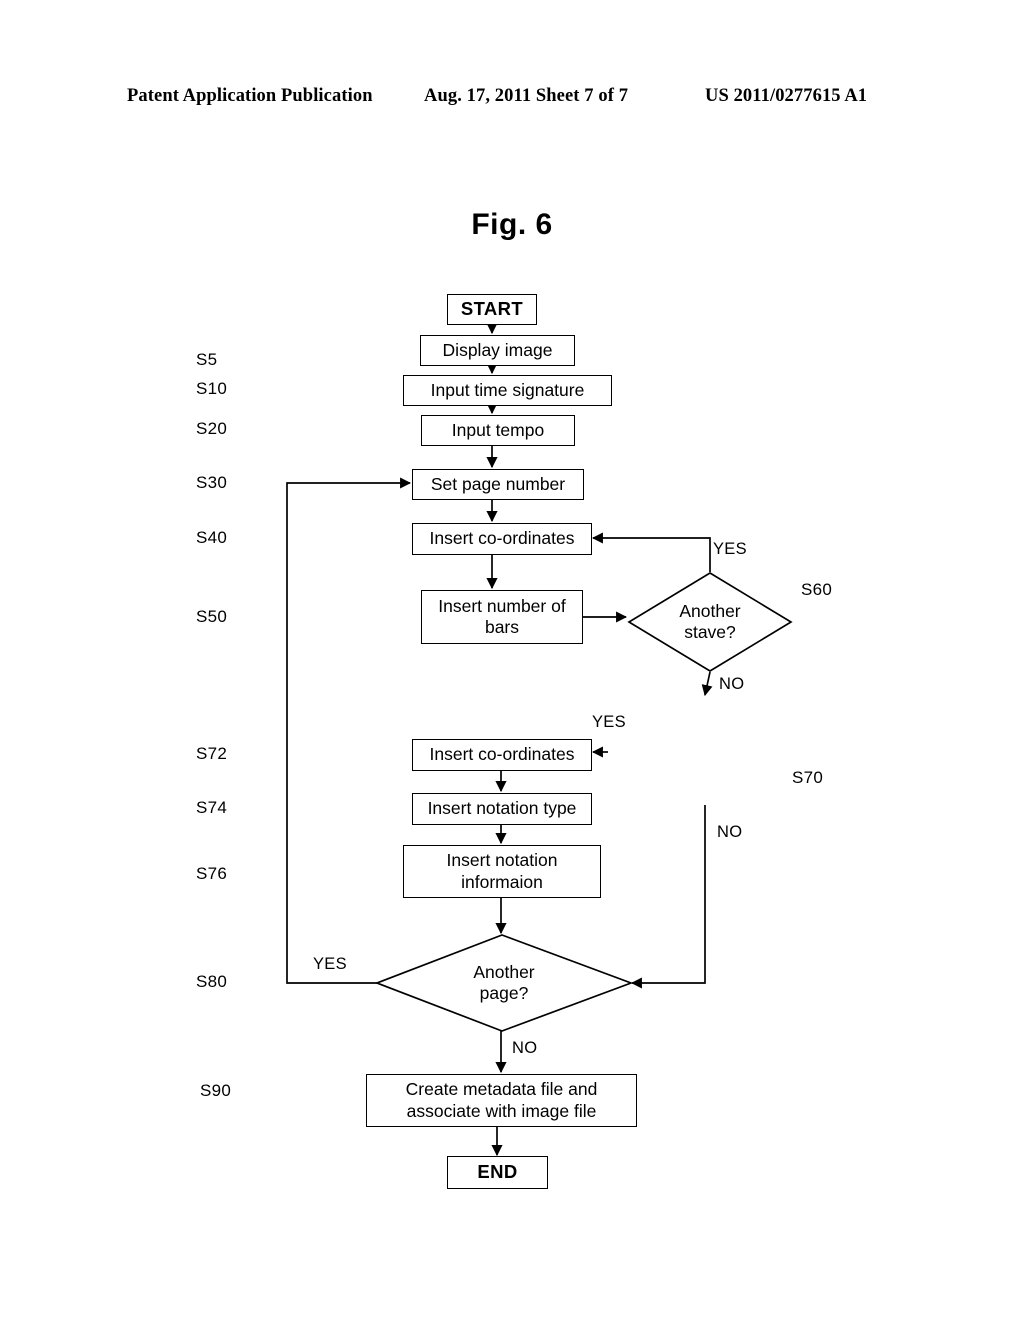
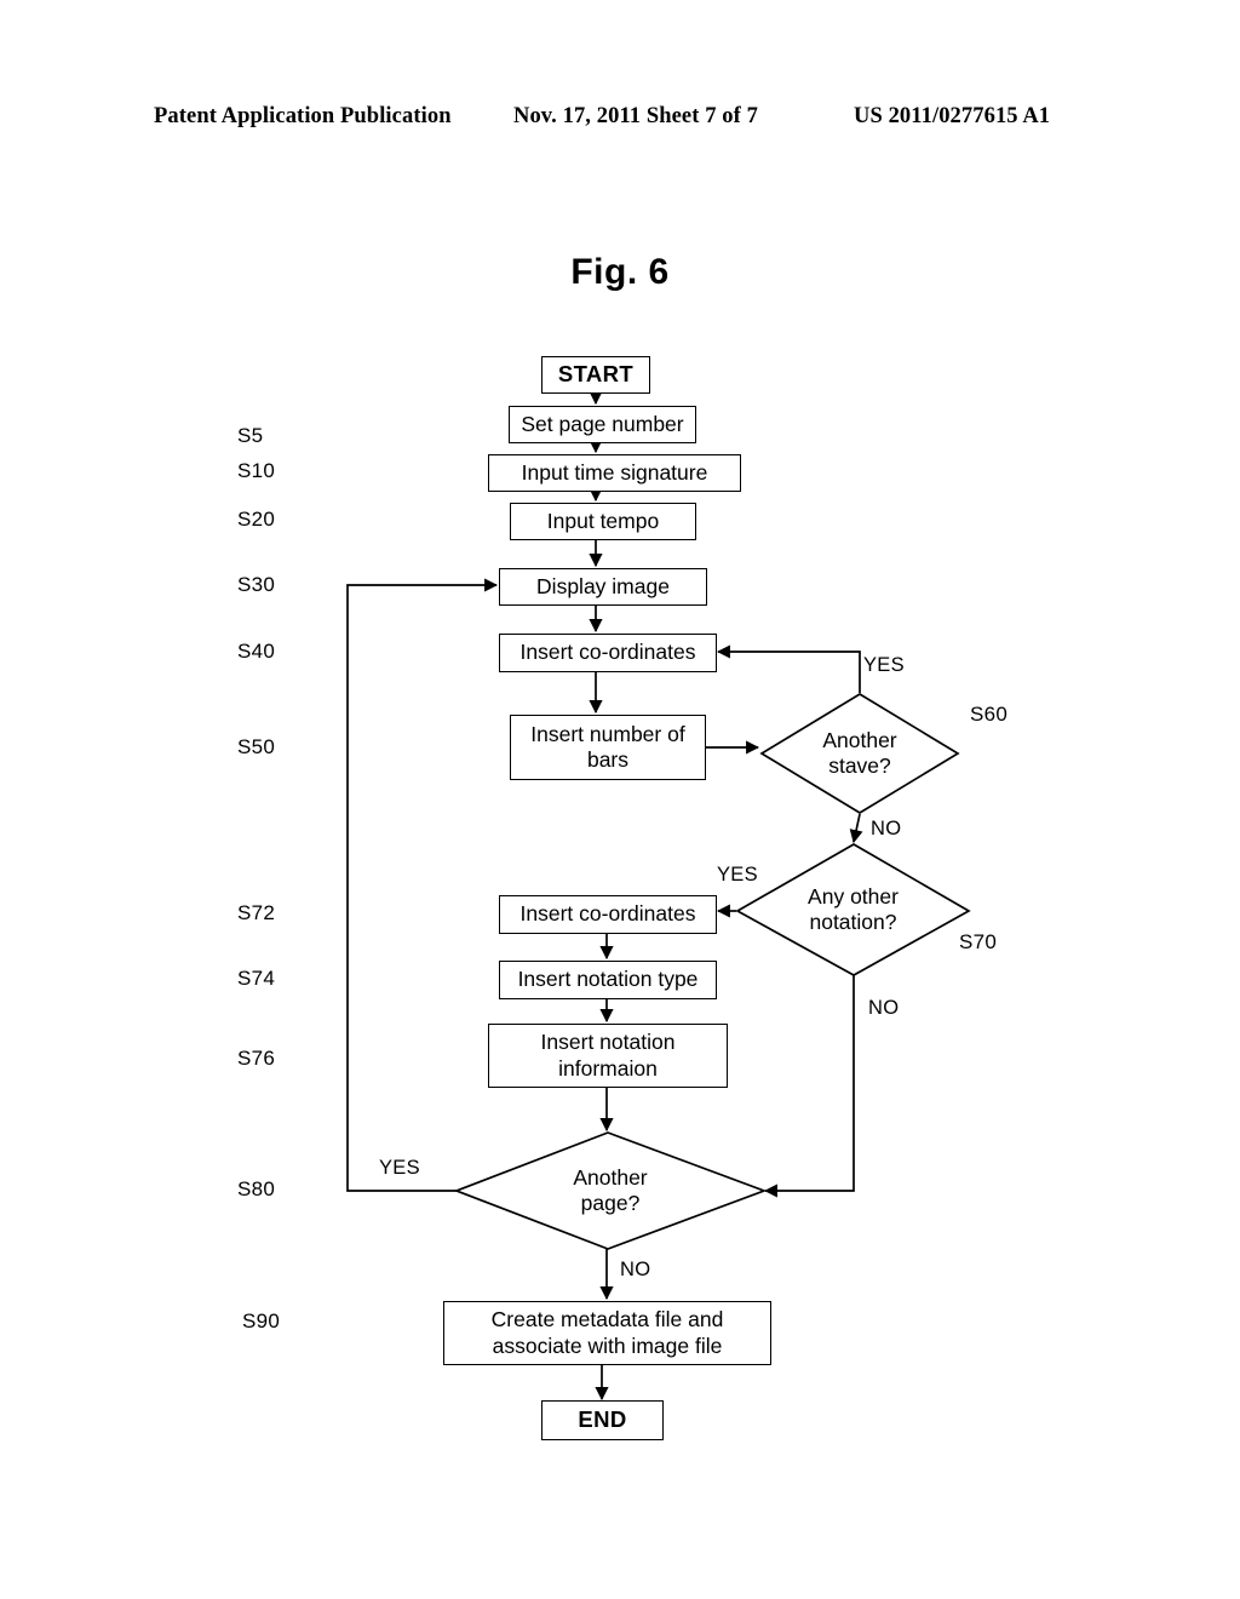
  Patent Application Publication
- Aug. 17, 2011 Sheet 7 of 7
+ Nov. 17, 2011 Sheet 7 of 7
  US 2011/0277615 A1
  Fig. 6
  START
- Display image
+ Set page number
  Input time signature
  Input tempo
- Set page number
+ Display image
  Insert co-ordinates
  Insert number of
  bars
  Insert co-ordinates
  Insert notation type
  Insert notation
  informaion
  Create metadata file and
  associate with image file
  END
  Another
  stave?
+ Any other
+ notation?
  Another
  page?
  S5
  S10
  S20
  S30
  S40
  S50
  S72
  S74
  S76
  S80
  S90
  S60
  S70
  YES
  NO
  YES
  NO
  YES
  NO
